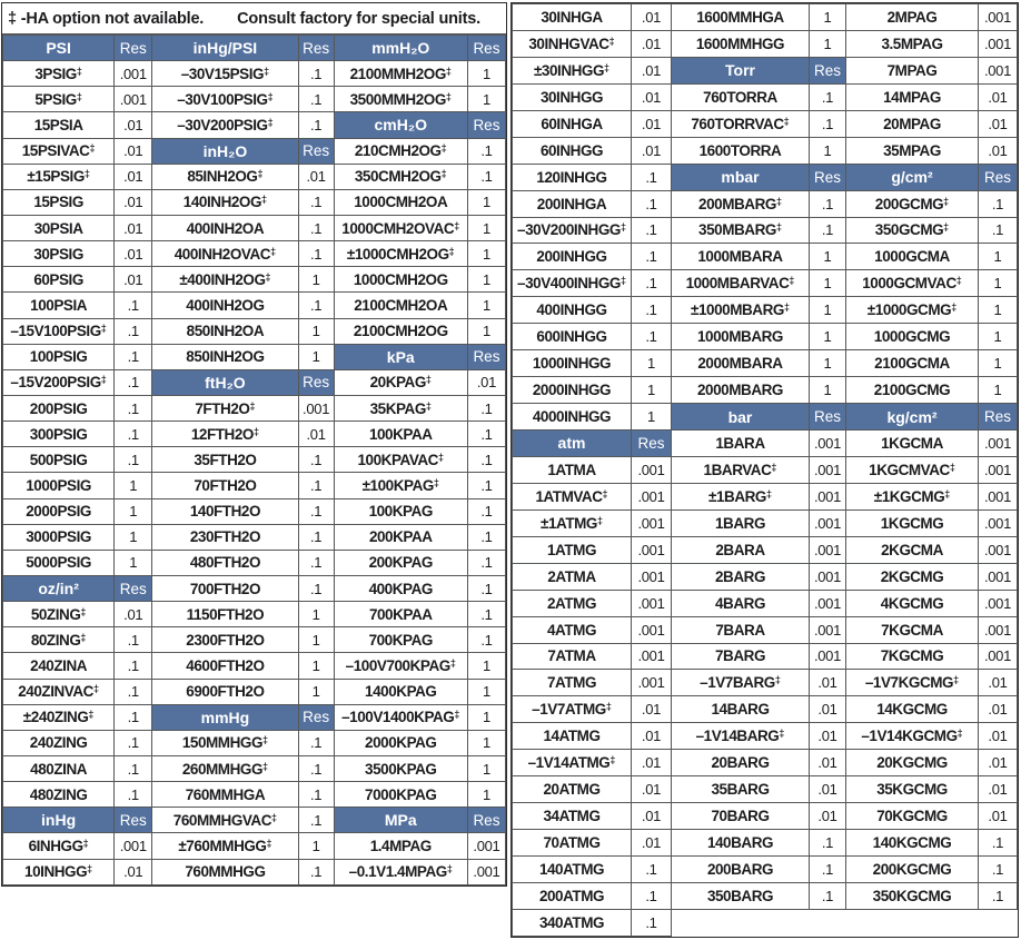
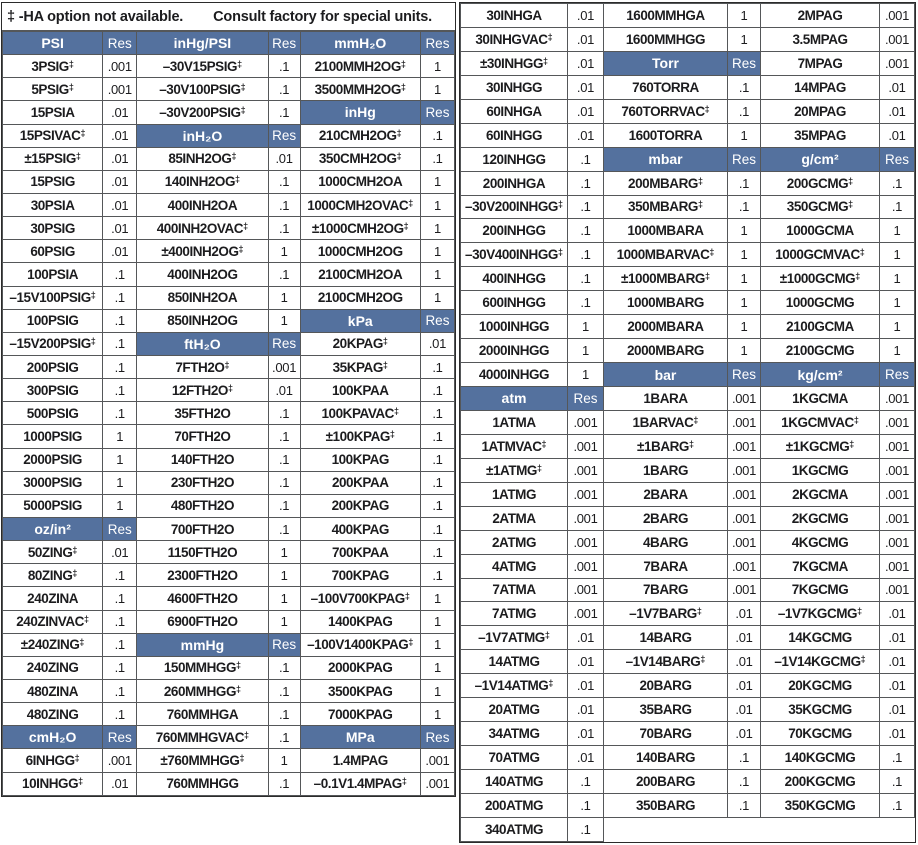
  ‡ -HA option not available.
  Consult factory for special units.
  PSI	Res	inHg/PSI	Res	mmH₂O	Res
  3PSIG‡	.001	–30V15PSIG‡	.1	2100MMH2OG‡	1
  5PSIG‡	.001	–30V100PSIG‡	.1	3500MMH2OG‡	1
- 15PSIA	.01	–30V200PSIG‡	.1	cmH₂O	Res
+ 15PSIA	.01	–30V200PSIG‡	.1	inHg	Res
  15PSIVAC‡	.01	inH₂O	Res	210CMH2OG‡	.1
  ±15PSIG‡	.01	85INH2OG‡	.01	350CMH2OG‡	.1
  15PSIG	.01	140INH2OG‡	.1	1000CMH2OA	1
  30PSIA	.01	400INH2OA	.1	1000CMH2OVAC‡	1
  30PSIG	.01	400INH2OVAC‡	.1	±1000CMH2OG‡	1
  60PSIG	.01	±400INH2OG‡	1	1000CMH2OG	1
  100PSIA	.1	400INH2OG	.1	2100CMH2OA	1
  –15V100PSIG‡	.1	850INH2OA	1	2100CMH2OG	1
  100PSIG	.1	850INH2OG	1	kPa	Res
  –15V200PSIG‡	.1	ftH₂O	Res	20KPAG‡	.01
  200PSIG	.1	7FTH2O‡	.001	35KPAG‡	.1
  300PSIG	.1	12FTH2O‡	.01	100KPAA	.1
  500PSIG	.1	35FTH2O	.1	100KPAVAC‡	.1
  1000PSIG	1	70FTH2O	.1	±100KPAG‡	.1
  2000PSIG	1	140FTH2O	.1	100KPAG	.1
  3000PSIG	1	230FTH2O	.1	200KPAA	.1
  5000PSIG	1	480FTH2O	.1	200KPAG	.1
  oz/in²	Res	700FTH2O	.1	400KPAG	.1
  50ZING‡	.01	1150FTH2O	1	700KPAA	.1
  80ZING‡	.1	2300FTH2O	1	700KPAG	.1
  240ZINA	.1	4600FTH2O	1	–100V700KPAG‡	1
  240ZINVAC‡	.1	6900FTH2O	1	1400KPAG	1
  ±240ZING‡	.1	mmHg	Res	–100V1400KPAG‡	1
  240ZING	.1	150MMHGG‡	.1	2000KPAG	1
  480ZINA	.1	260MMHGG‡	.1	3500KPAG	1
  480ZING	.1	760MMHGA	.1	7000KPAG	1
- inHg	Res	760MMHGVAC‡	.1	MPa	Res
+ cmH₂O	Res	760MMHGVAC‡	.1	MPa	Res
  6INHGG‡	.001	±760MMHGG‡	1	1.4MPAG	.001
  10INHGG‡	.01	760MMHGG	.1	–0.1V1.4MPAG‡	.001
  30INHGA	.01	1600MMHGA	1	2MPAG	.001
  30INHGVAC‡	.01	1600MMHGG	1	3.5MPAG	.001
  ±30INHGG‡	.01	Torr	Res	7MPAG	.001
  30INHGG	.01	760TORRA	.1	14MPAG	.01
  60INHGA	.01	760TORRVAC‡	.1	20MPAG	.01
  60INHGG	.01	1600TORRA	1	35MPAG	.01
  120INHGG	.1	mbar	Res	g/cm²	Res
  200INHGA	.1	200MBARG‡	.1	200GCMG‡	.1
  –30V200INHGG‡	.1	350MBARG‡	.1	350GCMG‡	.1
  200INHGG	.1	1000MBARA	1	1000GCMA	1
  –30V400INHGG‡	.1	1000MBARVAC‡	1	1000GCMVAC‡	1
  400INHGG	.1	±1000MBARG‡	1	±1000GCMG‡	1
  600INHGG	.1	1000MBARG	1	1000GCMG	1
  1000INHGG	1	2000MBARA	1	2100GCMA	1
  2000INHGG	1	2000MBARG	1	2100GCMG	1
  4000INHGG	1	bar	Res	kg/cm²	Res
  atm	Res	1BARA	.001	1KGCMA	.001
  1ATMA	.001	1BARVAC‡	.001	1KGCMVAC‡	.001
  1ATMVAC‡	.001	±1BARG‡	.001	±1KGCMG‡	.001
  ±1ATMG‡	.001	1BARG	.001	1KGCMG	.001
  1ATMG	.001	2BARA	.001	2KGCMA	.001
  2ATMA	.001	2BARG	.001	2KGCMG	.001
  2ATMG	.001	4BARG	.001	4KGCMG	.001
  4ATMG	.001	7BARA	.001	7KGCMA	.001
  7ATMA	.001	7BARG	.001	7KGCMG	.001
  7ATMG	.001	–1V7BARG‡	.01	–1V7KGCMG‡	.01
  –1V7ATMG‡	.01	14BARG	.01	14KGCMG	.01
  14ATMG	.01	–1V14BARG‡	.01	–1V14KGCMG‡	.01
  –1V14ATMG‡	.01	20BARG	.01	20KGCMG	.01
  20ATMG	.01	35BARG	.01	35KGCMG	.01
  34ATMG	.01	70BARG	.01	70KGCMG	.01
  70ATMG	.01	140BARG	.1	140KGCMG	.1
  140ATMG	.1	200BARG	.1	200KGCMG	.1
  200ATMG	.1	350BARG	.1	350KGCMG	.1
  340ATMG	.1
